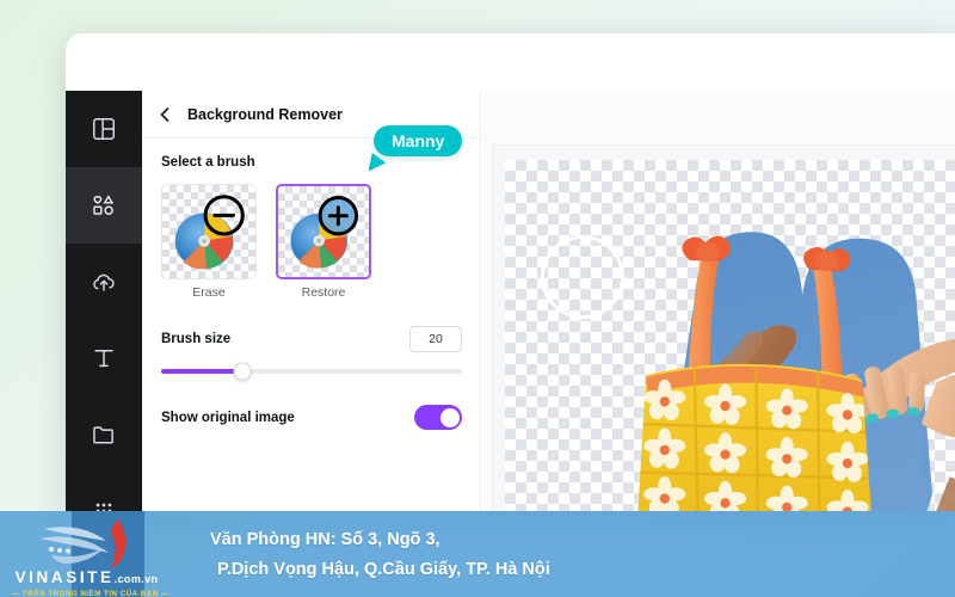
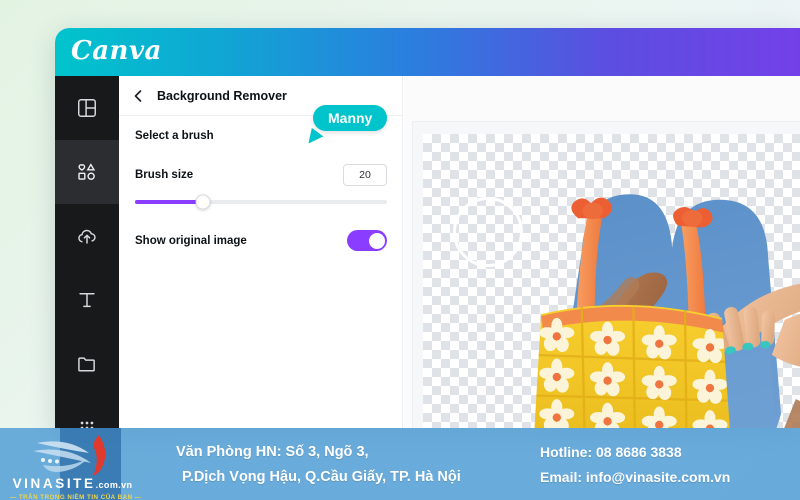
+ Canva
  Background Remover
  Select a brush
- Erase
- Restore
  Brush size
  20
  Show original image
  Manny
  VINASITE.com.vn
  Văn Phòng HN: Số 3, Ngõ 3,
  P.Dịch Vọng Hậu, Q.Cầu Giấy, TP. Hà Nội
+ Hotline: 08 8686 3838
+ Email: info@vinasite.com.vn
